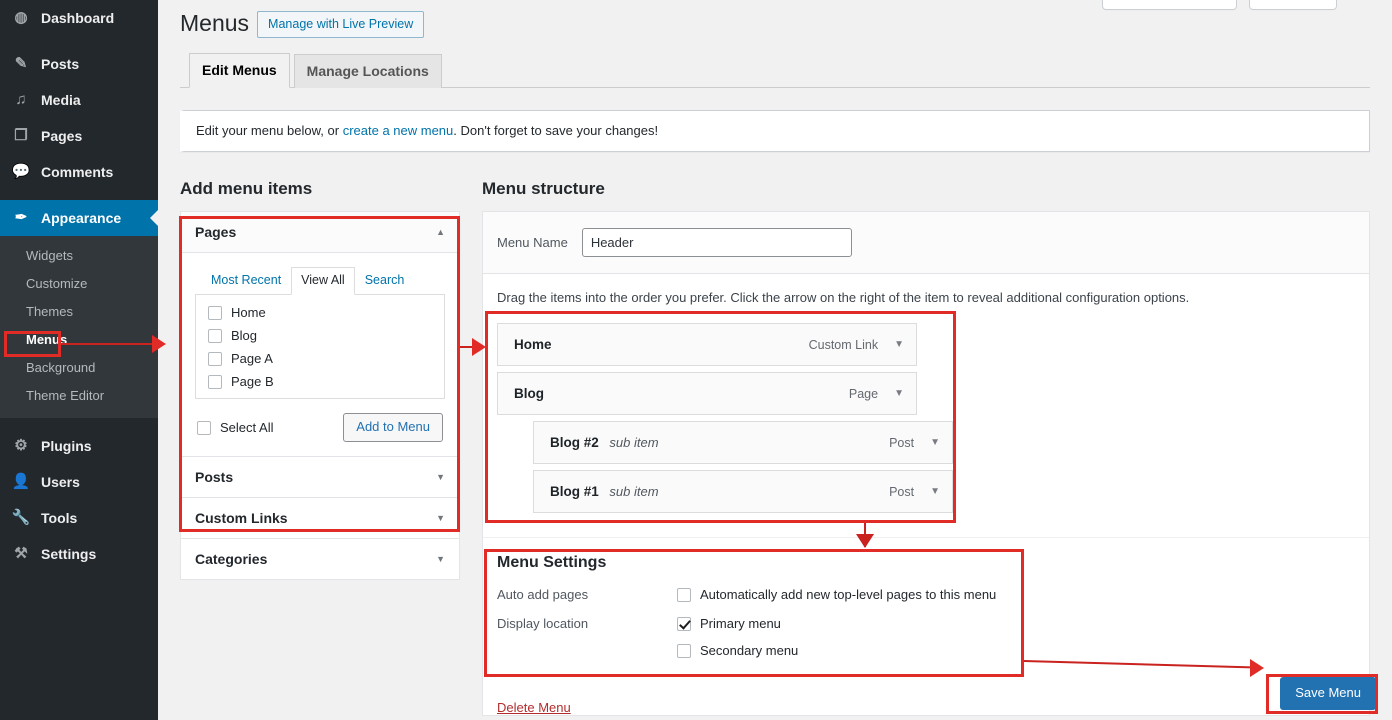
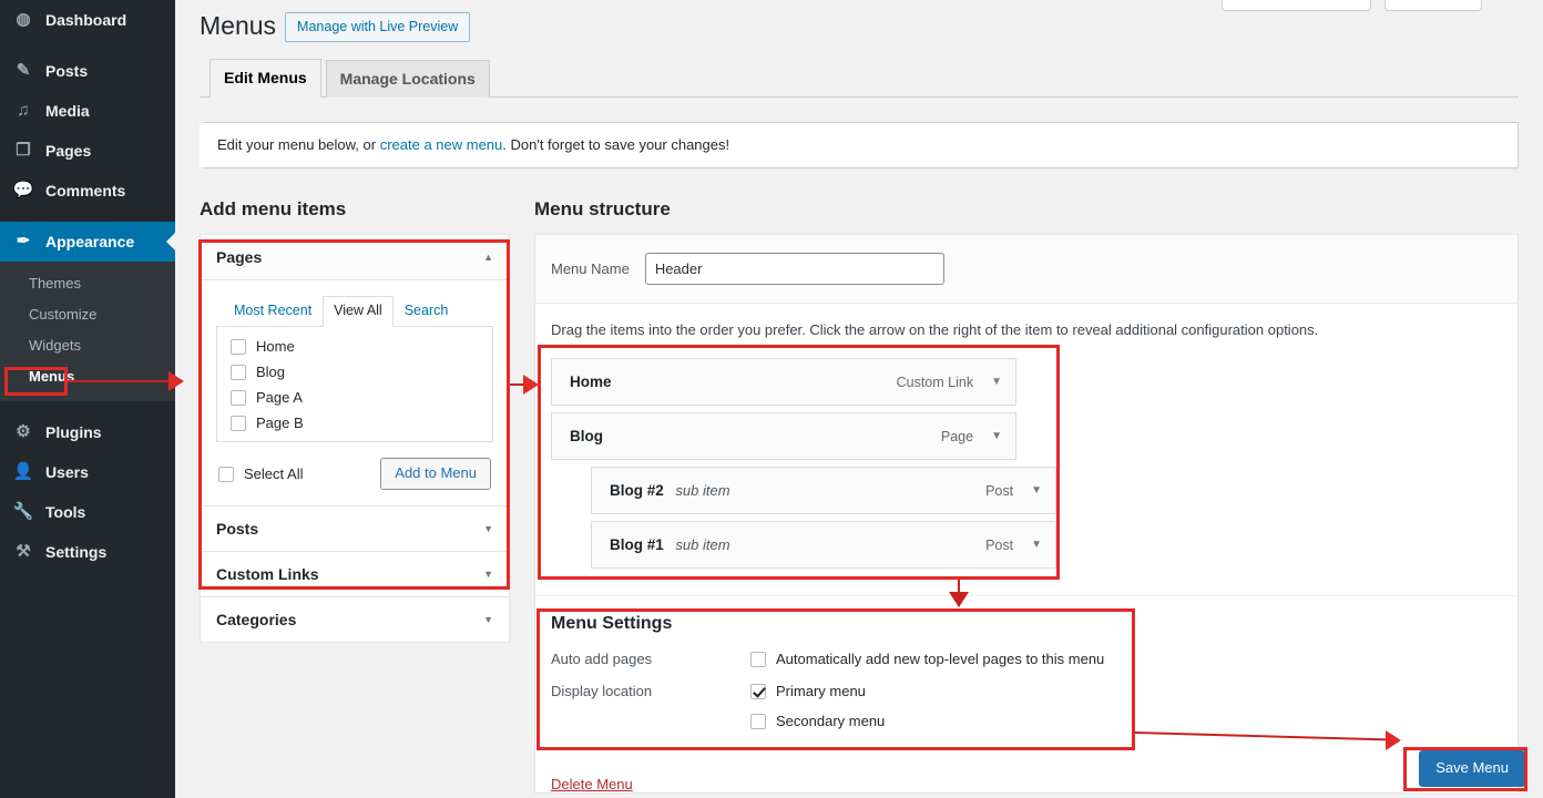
  ◍
  Dashboard
  ✎
  Posts
  ♫
  Media
  ❐
  Pages
  💬
  Comments
  ✒
  Appearance
- Widgets
+ Themes
  Customize
- Themes
+ Widgets
  Menus
- Background
- Theme Editor
  ⚙
  Plugins
  👤
  Users
  🔧
  Tools
  ⚒
  Settings
  Menus
  Manage with Live Preview
  Edit Menus
  Manage Locations
  Edit your menu below, or create a new menu. Don't forget to save your changes!
  Add menu items
  Pages
  ▲
  Most Recent
  View All
  Search
  Home
  Blog
  Page A
  Page B
  Select All
  Add to Menu
  Posts
  ▼
  Custom Links
  ▼
  Categories
  ▼
  Menu structure
  Menu Name
  Header
  Drag the items into the order you prefer. Click the arrow on the right of the item to reveal additional configuration options.
  Home
  Custom Link
  ▼
  Blog
  Page
  ▼
  Blog #2 sub item
  Post
  ▼
  Blog #1 sub item
  Post
  ▼
  Menu Settings
  Auto add pages
  Automatically add new top-level pages to this menu
  Display location
  Primary menu
  Secondary menu
  Delete Menu
  Save Menu
